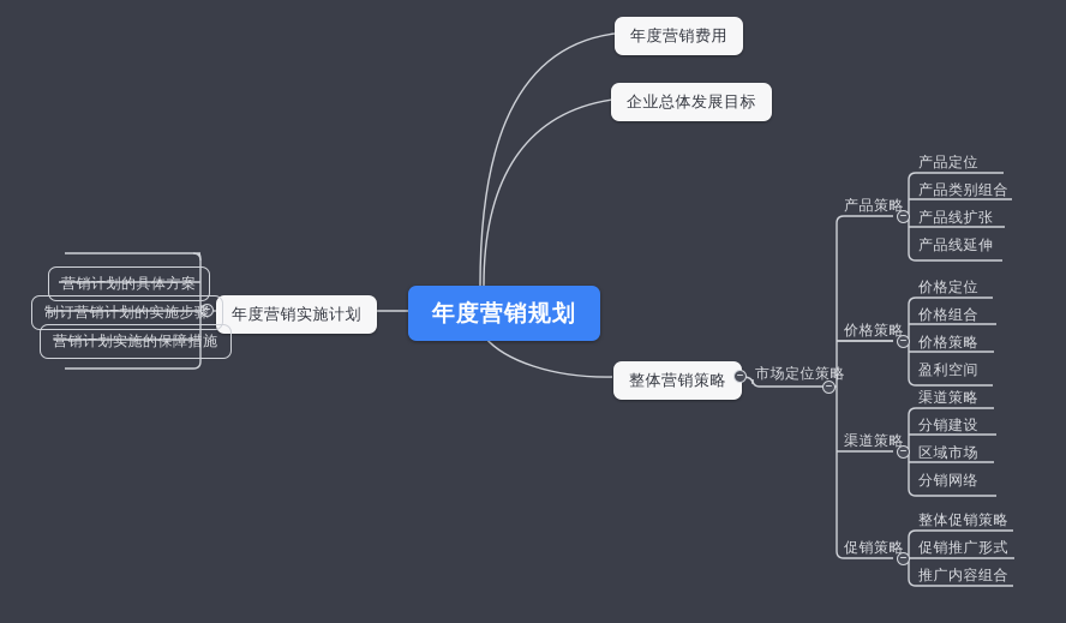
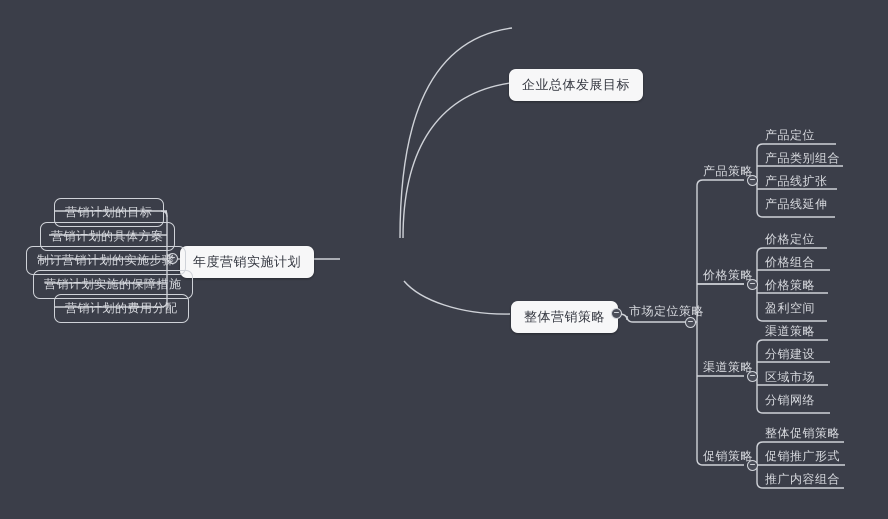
- 年度营销规划
- 年度营销费用
  企业总体发展目标
  年度营销实施计划
+ 营销计划的目标
  营销计划的具体方案
  制订营销计划的实施步骤
  营销计划实施的保障措施
+ 营销计划的费用分配
  整体营销策略
  市场定位策略
  产品策略
  价格策略
  渠道策略
  促销策略
  产品定位
  产品类别组合
  产品线扩张
  产品线延伸
  价格定位
  价格组合
  价格策略
  盈利空间
  渠道策略
  分销建设
  区域市场
  分销网络
  整体促销策略
  促销推广形式
  推广内容组合
